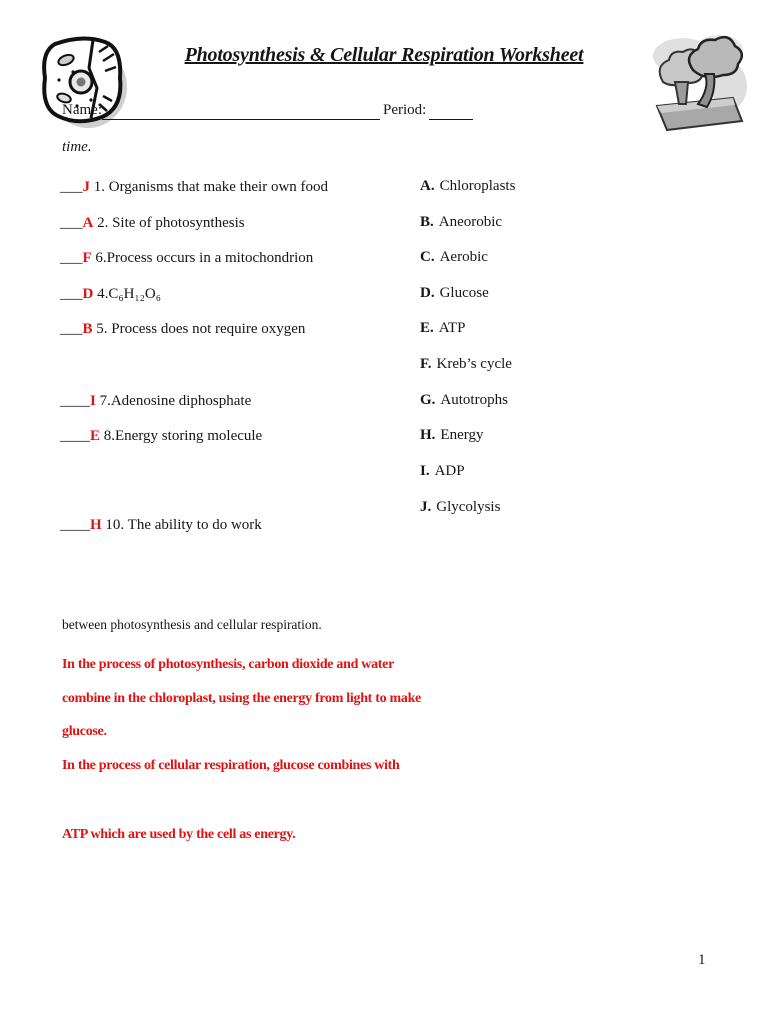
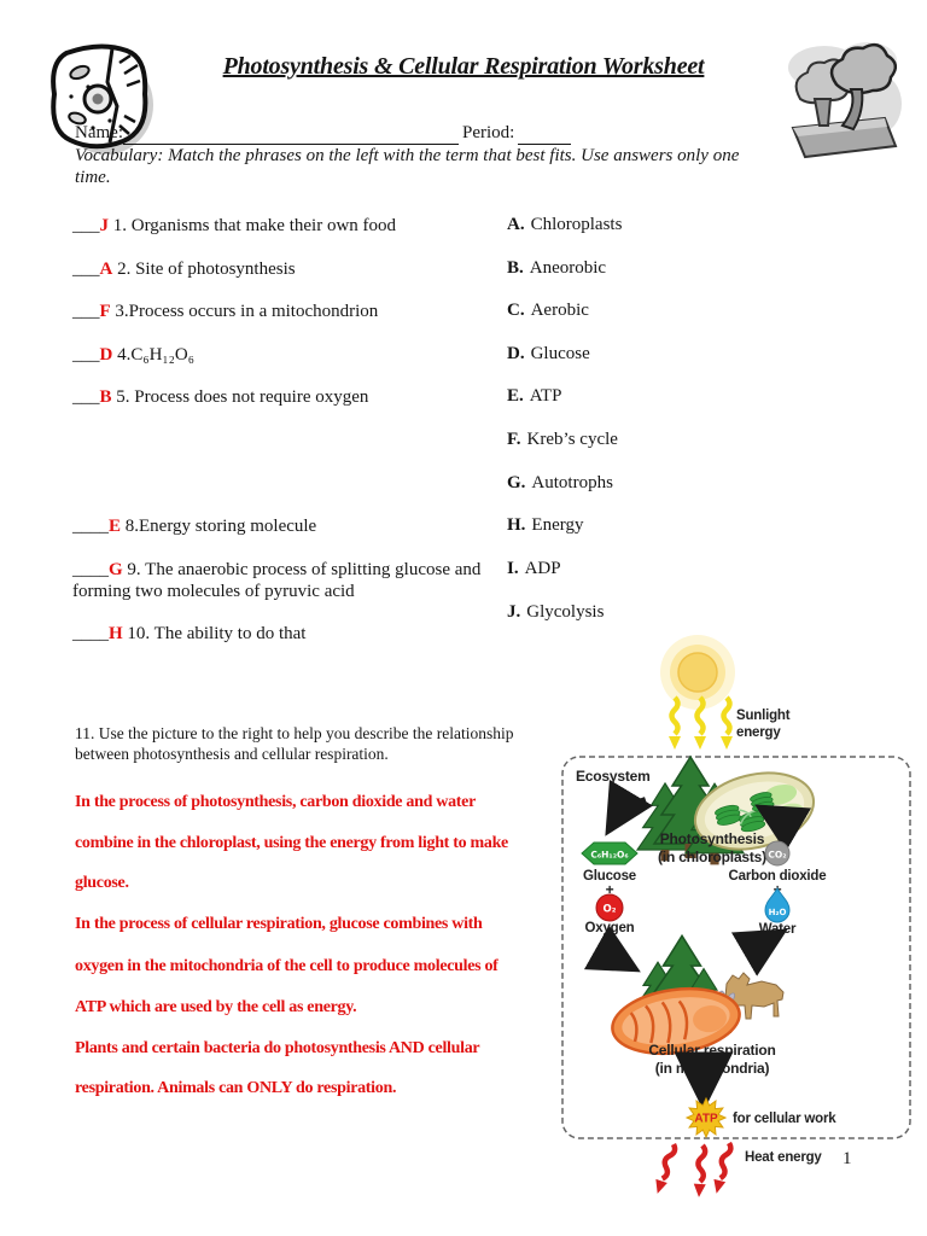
  Photosynthesis & Cellular Respiration Worksheet
  Name:
  Period:
+ Vocabulary: Match the phrases on the left with the term that best fits. Use answers only one
  time.
  ___J 1. Organisms that make their own food
  ___A 2. Site of photosynthesis
- ___F 6.Process occurs in a mitochondrion
+ ___F 3.Process occurs in a mitochondrion
  ___D 4.C₆H₁₂O₆
  ___B 5. Process does not require oxygen
- ____I 7.Adenosine diphosphate
  ____E 8.Energy storing molecule
+ ____G 9. The anaerobic process of splitting glucose and forming two molecules of pyruvic acid
- ____H 10. The ability to do work
+ ____H 10. The ability to do that
  A. Chloroplasts
  B. Aneorobic
  C. Aerobic
  D. Glucose
  E. ATP
  F. Kreb’s cycle
  G. Autotrophs
  H. Energy
  I. ADP
  J. Glycolysis
+ 11. Use the picture to the right to help you describe the relationship
  between photosynthesis and cellular respiration.
  In the process of photosynthesis, carbon dioxide and water
  combine in the chloroplast, using the energy from light to make
  glucose.
  In the process of cellular respiration, glucose combines with
+ oxygen in the mitochondria of the cell to produce molecules of
  ATP which are used by the cell as energy.
+ Plants and certain bacteria do photosynthesis AND cellular
+ respiration. Animals can ONLY do respiration.
+ Sunlight
+ energy
+ Ecosystem
+ Photosynthesis
+ (in chloroplasts)
+ C₆H₁₂O₆
+ Glucose
+ +
+ O₂
+ Oxygen
+ CO₂
+ Carbon dioxide
+ H₂O
+ Water
+ Cellular respiration
+ (in mitochondria)
+ ATP
+ for cellular work
+ Heat energy
  1
